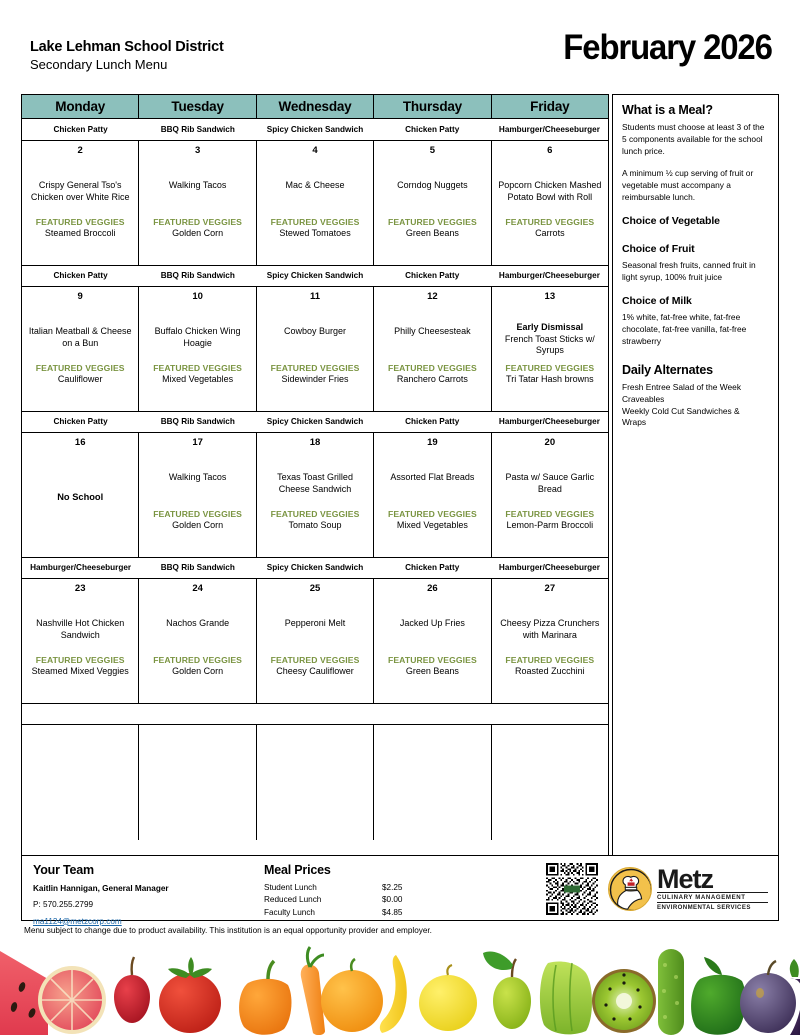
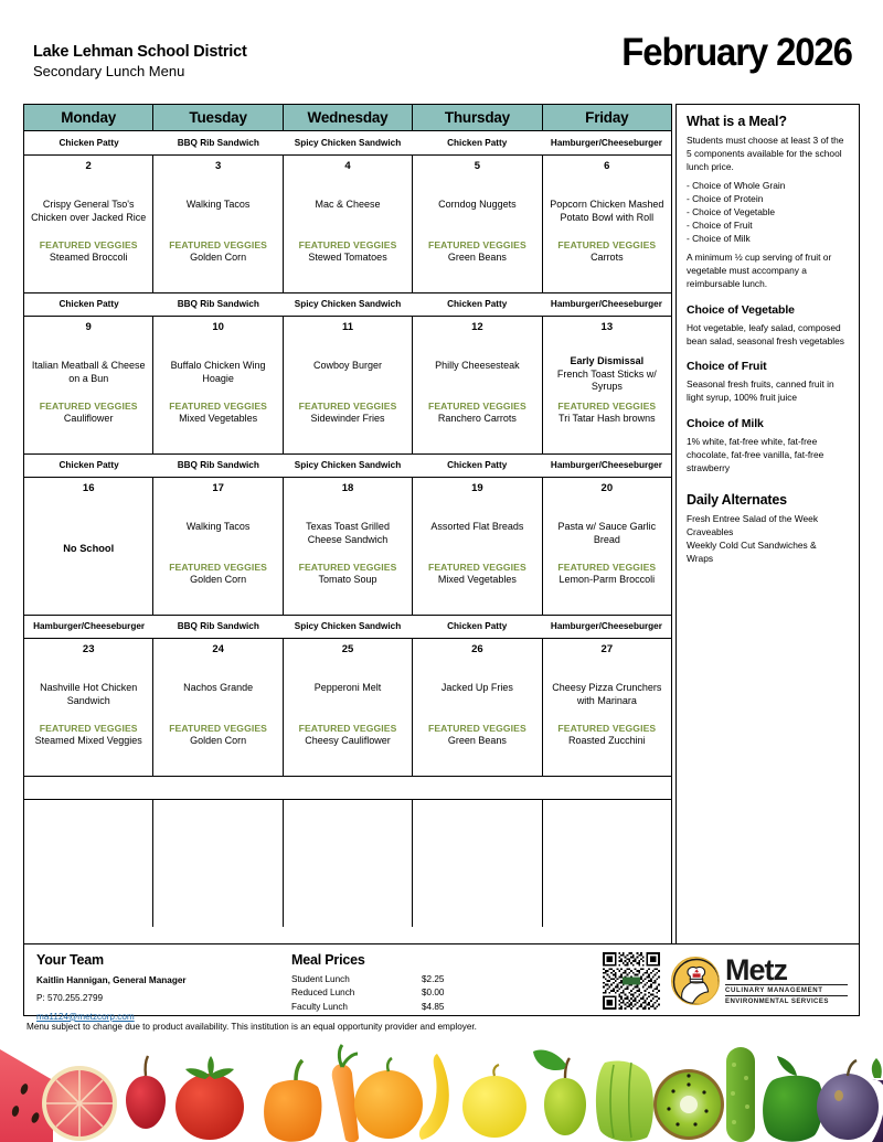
  Lake Lehman School District
  Secondary Lunch Menu
  February 2026
  Monday
  Tuesday
  Wednesday
  Thursday
  Friday
  Chicken Patty
  BBQ Rib Sandwich
  Spicy Chicken Sandwich
  Chicken Patty
  Hamburger/Cheeseburger
  2
- Crispy General Tso's Chicken over White Rice
+ Crispy General Tso's Chicken over Jacked Rice
  FEATURED VEGGIES
  Steamed Broccoli
  3
  Walking Tacos
  FEATURED VEGGIES
  Golden Corn
  4
  Mac & Cheese
  FEATURED VEGGIES
  Stewed Tomatoes
  5
  Corndog Nuggets
  FEATURED VEGGIES
  Green Beans
  6
  Popcorn Chicken Mashed Potato Bowl with Roll
  FEATURED VEGGIES
  Carrots
  Chicken Patty
  BBQ Rib Sandwich
  Spicy Chicken Sandwich
  Chicken Patty
  Hamburger/Cheeseburger
  9
  Italian Meatball & Cheese on a Bun
  FEATURED VEGGIES
  Cauliflower
  10
  Buffalo Chicken Wing Hoagie
  FEATURED VEGGIES
  Mixed Vegetables
  11
  Cowboy Burger
  FEATURED VEGGIES
  Sidewinder Fries
  12
  Philly Cheesesteak
  FEATURED VEGGIES
  Ranchero Carrots
  13
  Early Dismissal
  French Toast Sticks w/ Syrups
  FEATURED VEGGIES
  Tri Tatar Hash browns
  Chicken Patty
  BBQ Rib Sandwich
  Spicy Chicken Sandwich
  Chicken Patty
  Hamburger/Cheeseburger
  16
  No School
  17
  Walking Tacos
  FEATURED VEGGIES
  Golden Corn
  18
  Texas Toast Grilled Cheese Sandwich
  FEATURED VEGGIES
  Tomato Soup
  19
  Assorted Flat Breads
  FEATURED VEGGIES
  Mixed Vegetables
  20
  Pasta w/ Sauce Garlic Bread
  FEATURED VEGGIES
  Lemon-Parm Broccoli
  Hamburger/Cheeseburger
  BBQ Rib Sandwich
  Spicy Chicken Sandwich
  Chicken Patty
  Hamburger/Cheeseburger
  23
  Nashville Hot Chicken Sandwich
  FEATURED VEGGIES
  Steamed Mixed Veggies
  24
  Nachos Grande
  FEATURED VEGGIES
  Golden Corn
  25
  Pepperoni Melt
  FEATURED VEGGIES
  Cheesy Cauliflower
  26
  Jacked Up Fries
  FEATURED VEGGIES
  Green Beans
  27
  Cheesy Pizza Crunchers with Marinara
  FEATURED VEGGIES
  Roasted Zucchini
  What is a Meal?
  Students must choose at least 3 of the 5 components available for the school lunch price.
+ - Choice of Whole Grain
+ - Choice of Protein
+ - Choice of Vegetable
+ - Choice of Fruit
+ - Choice of Milk
  A minimum ½ cup serving of fruit or vegetable must accompany a reimbursable lunch.
  Choice of Vegetable
+ Hot vegetable, leafy salad, composed bean salad, seasonal fresh vegetables
  Choice of Fruit
  Seasonal fresh fruits, canned fruit in light syrup, 100% fruit juice
  Choice of Milk
  1% white, fat-free white, fat-free chocolate, fat-free vanilla, fat-free strawberry
  Daily Alternates
  Fresh Entree Salad of the Week
  Craveables
  Weekly Cold Cut Sandwiches &
  Wraps
  Your Team
  Kaitlin Hannigan, General Manager
  P: 570.255.2799
  ma1124@metzcorp.com
  Meal Prices
  Student Lunch
  $2.25
  Reduced Lunch
  $0.00
  Faculty Lunch
  $4.85
  Metz
  Menu subject to change due to product availability. This institution is an equal opportunity provider and employer.
